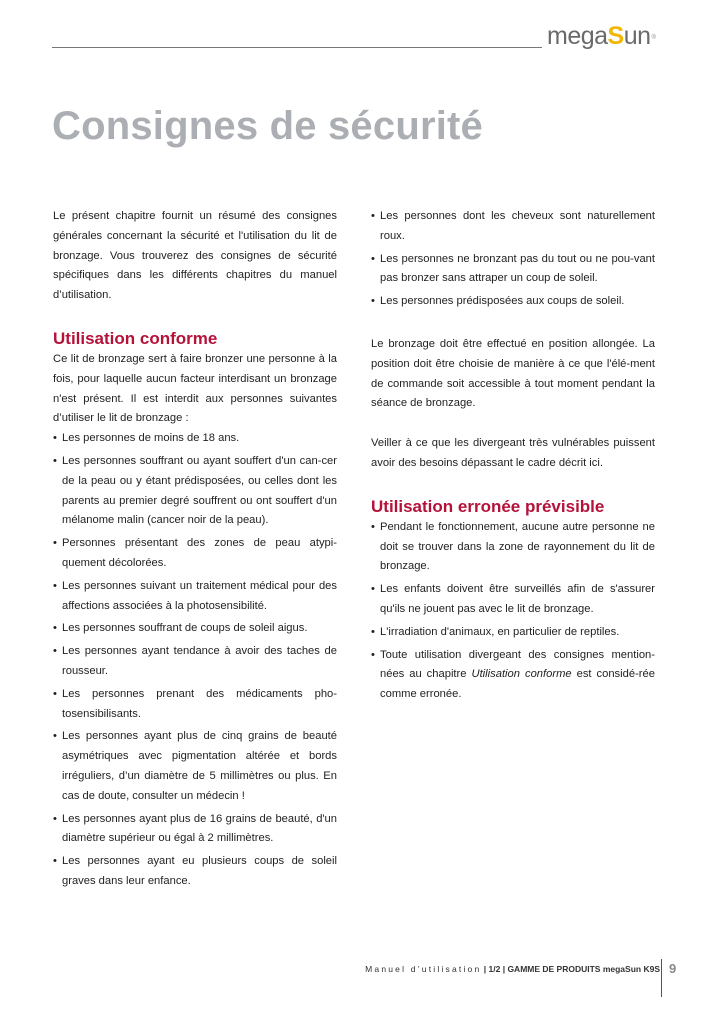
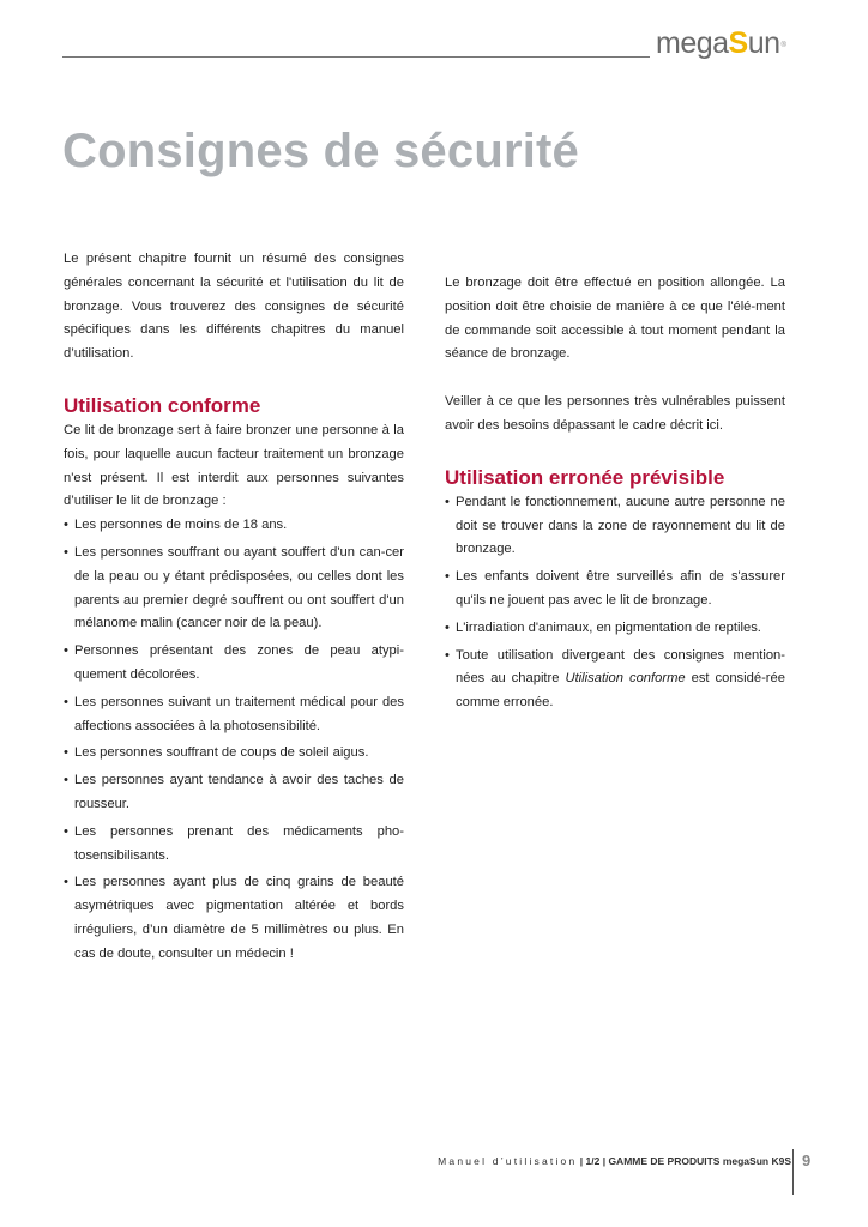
  megaSun
  Consignes de sécurité
  Le présent chapitre fournit un résumé des consignes générales concernant la sécurité et l'utilisation du lit de bronzage. Vous trouverez des consignes de sécurité spécifiques dans les différents chapitres du manuel d’utilisation.
  Utilisation conforme
- Ce lit de bronzage sert à faire bronzer une personne à la fois, pour laquelle aucun facteur interdisant un bronzage n'est présent. Il est interdit aux personnes suivantes d’utiliser le lit de bronzage :
+ Ce lit de bronzage sert à faire bronzer une personne à la fois, pour laquelle aucun facteur traitement un bronzage n'est présent. Il est interdit aux personnes suivantes d’utiliser le lit de bronzage :
  Les personnes de moins de 18 ans.
  Les personnes souffrant ou ayant souffert d'un can-cer de la peau ou y étant prédisposées, ou celles dont les parents au premier degré souffrent ou ont souffert d'un mélanome malin (cancer noir de la peau).
  Personnes présentant des zones de peau atypi-quement décolorées.
  Les personnes suivant un traitement médical pour des affections associées à la photosensibilité.
  Les personnes souffrant de coups de soleil aigus.
  Les personnes ayant tendance à avoir des taches de rousseur.
  Les personnes prenant des médicaments pho-tosensibilisants.
  Les personnes ayant plus de cinq grains de beauté asymétriques avec pigmentation altérée et bords irréguliers, d’un diamètre de 5 millimètres ou plus. En cas de doute, consulter un médecin !
- Les personnes ayant plus de 16 grains de beauté, d'un diamètre supérieur ou égal à 2 millimètres.
- Les personnes ayant eu plusieurs coups de soleil graves dans leur enfance.
- Les personnes dont les cheveux sont naturellement roux.
- Les personnes ne bronzant pas du tout ou ne pou-vant pas bronzer sans attraper un coup de soleil.
- Les personnes prédisposées aux coups de soleil.
  Le bronzage doit être effectué en position allongée. La position doit être choisie de manière à ce que l'élé-ment de commande soit accessible à tout moment pendant la séance de bronzage.
- Veiller à ce que les divergeant très vulnérables puissent avoir des besoins dépassant le cadre décrit ici.
+ Veiller à ce que les personnes très vulnérables puissent avoir des besoins dépassant le cadre décrit ici.
  Utilisation erronée prévisible
  Pendant le fonctionnement, aucune autre personne ne doit se trouver dans la zone de rayonnement du lit de bronzage.
  Les enfants doivent être surveillés afin de s'assurer qu'ils ne jouent pas avec le lit de bronzage.
- L'irradiation d'animaux, en particulier de reptiles.
+ L'irradiation d'animaux, en pigmentation de reptiles.
  Toute utilisation divergeant des consignes mention-nées au chapitre Utilisation conforme est considé-rée comme erronée.
  Manuel d’utilisation | 1/2 | GAMME DE PRODUITS megaSun K9S
  9
